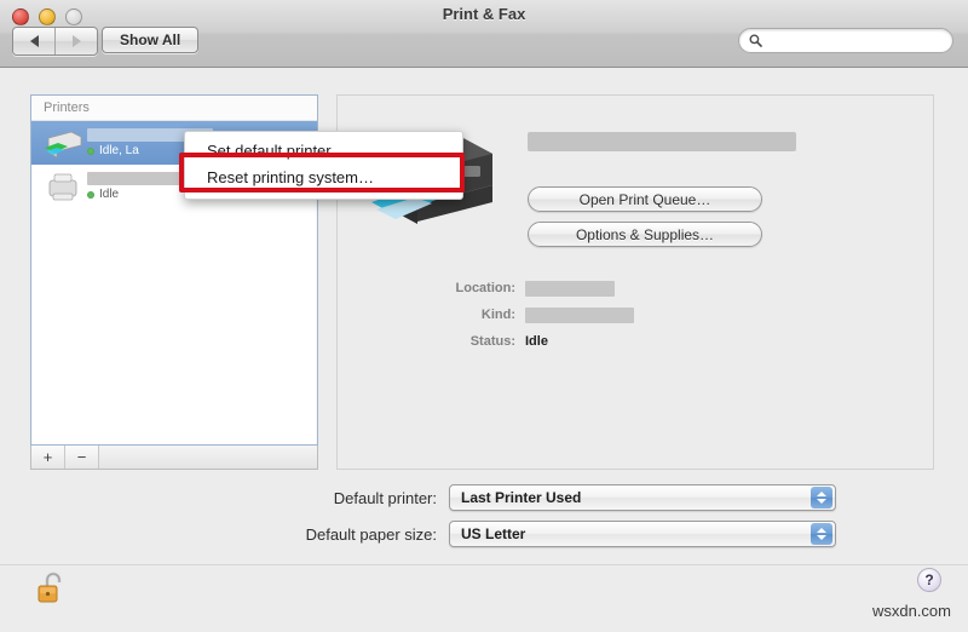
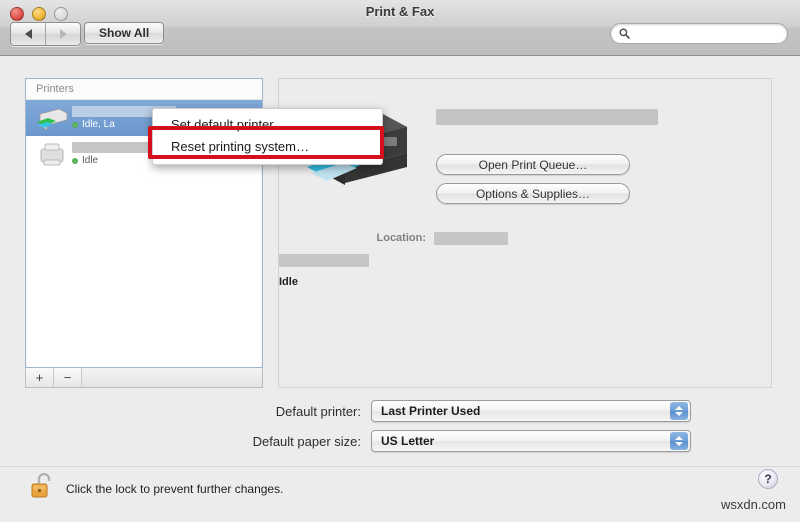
  Print & Fax
  Show All
  Printers
  Idle, La
  Idle
  +
  −
  Open Print Queue…
  Options & Supplies…
  Location:
- Kind:
- Status:
  Idle
  Default printer:
  Last Printer Used
  Default paper size:
  US Letter
+ Click the lock to prevent further changes.
  ?
  wsxdn.com
  Set default printer
  Reset printing system…
